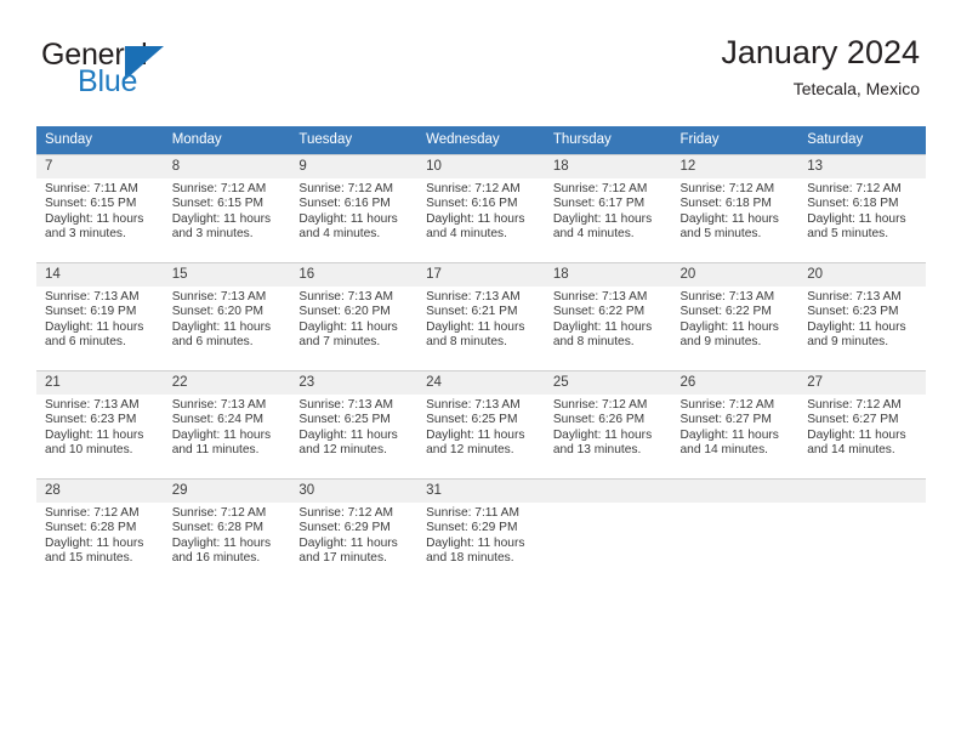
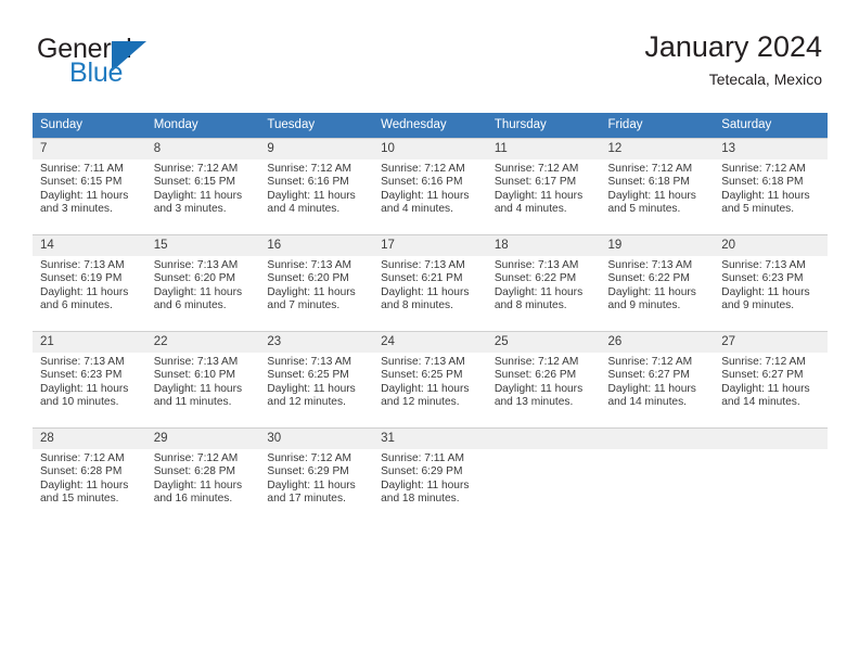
  General
  Blue
  January 2024
  Tetecala, Mexico
  Sunday	Monday	Tuesday	Wednesday	Thursday	Friday	Saturday
- 7Sunrise: 7:11 AMSunset: 6:15 PMDaylight: 11 hoursand 3 minutes.	8Sunrise: 7:12 AMSunset: 6:15 PMDaylight: 11 hoursand 3 minutes.	9Sunrise: 7:12 AMSunset: 6:16 PMDaylight: 11 hoursand 4 minutes.	10Sunrise: 7:12 AMSunset: 6:16 PMDaylight: 11 hoursand 4 minutes.	18Sunrise: 7:12 AMSunset: 6:17 PMDaylight: 11 hoursand 4 minutes.	12Sunrise: 7:12 AMSunset: 6:18 PMDaylight: 11 hoursand 5 minutes.	13Sunrise: 7:12 AMSunset: 6:18 PMDaylight: 11 hoursand 5 minutes.
+ 7Sunrise: 7:11 AMSunset: 6:15 PMDaylight: 11 hoursand 3 minutes.	8Sunrise: 7:12 AMSunset: 6:15 PMDaylight: 11 hoursand 3 minutes.	9Sunrise: 7:12 AMSunset: 6:16 PMDaylight: 11 hoursand 4 minutes.	10Sunrise: 7:12 AMSunset: 6:16 PMDaylight: 11 hoursand 4 minutes.	11Sunrise: 7:12 AMSunset: 6:17 PMDaylight: 11 hoursand 4 minutes.	12Sunrise: 7:12 AMSunset: 6:18 PMDaylight: 11 hoursand 5 minutes.	13Sunrise: 7:12 AMSunset: 6:18 PMDaylight: 11 hoursand 5 minutes.
- 14Sunrise: 7:13 AMSunset: 6:19 PMDaylight: 11 hoursand 6 minutes.	15Sunrise: 7:13 AMSunset: 6:20 PMDaylight: 11 hoursand 6 minutes.	16Sunrise: 7:13 AMSunset: 6:20 PMDaylight: 11 hoursand 7 minutes.	17Sunrise: 7:13 AMSunset: 6:21 PMDaylight: 11 hoursand 8 minutes.	18Sunrise: 7:13 AMSunset: 6:22 PMDaylight: 11 hoursand 8 minutes.	20Sunrise: 7:13 AMSunset: 6:22 PMDaylight: 11 hoursand 9 minutes.	20Sunrise: 7:13 AMSunset: 6:23 PMDaylight: 11 hoursand 9 minutes.
+ 14Sunrise: 7:13 AMSunset: 6:19 PMDaylight: 11 hoursand 6 minutes.	15Sunrise: 7:13 AMSunset: 6:20 PMDaylight: 11 hoursand 6 minutes.	16Sunrise: 7:13 AMSunset: 6:20 PMDaylight: 11 hoursand 7 minutes.	17Sunrise: 7:13 AMSunset: 6:21 PMDaylight: 11 hoursand 8 minutes.	18Sunrise: 7:13 AMSunset: 6:22 PMDaylight: 11 hoursand 8 minutes.	19Sunrise: 7:13 AMSunset: 6:22 PMDaylight: 11 hoursand 9 minutes.	20Sunrise: 7:13 AMSunset: 6:23 PMDaylight: 11 hoursand 9 minutes.
- 21Sunrise: 7:13 AMSunset: 6:23 PMDaylight: 11 hoursand 10 minutes.	22Sunrise: 7:13 AMSunset: 6:24 PMDaylight: 11 hoursand 11 minutes.	23Sunrise: 7:13 AMSunset: 6:25 PMDaylight: 11 hoursand 12 minutes.	24Sunrise: 7:13 AMSunset: 6:25 PMDaylight: 11 hoursand 12 minutes.	25Sunrise: 7:12 AMSunset: 6:26 PMDaylight: 11 hoursand 13 minutes.	26Sunrise: 7:12 AMSunset: 6:27 PMDaylight: 11 hoursand 14 minutes.	27Sunrise: 7:12 AMSunset: 6:27 PMDaylight: 11 hoursand 14 minutes.
+ 21Sunrise: 7:13 AMSunset: 6:23 PMDaylight: 11 hoursand 10 minutes.	22Sunrise: 7:13 AMSunset: 6:10 PMDaylight: 11 hoursand 11 minutes.	23Sunrise: 7:13 AMSunset: 6:25 PMDaylight: 11 hoursand 12 minutes.	24Sunrise: 7:13 AMSunset: 6:25 PMDaylight: 11 hoursand 12 minutes.	25Sunrise: 7:12 AMSunset: 6:26 PMDaylight: 11 hoursand 13 minutes.	26Sunrise: 7:12 AMSunset: 6:27 PMDaylight: 11 hoursand 14 minutes.	27Sunrise: 7:12 AMSunset: 6:27 PMDaylight: 11 hoursand 14 minutes.
  28Sunrise: 7:12 AMSunset: 6:28 PMDaylight: 11 hoursand 15 minutes.	29Sunrise: 7:12 AMSunset: 6:28 PMDaylight: 11 hoursand 16 minutes.	30Sunrise: 7:12 AMSunset: 6:29 PMDaylight: 11 hoursand 17 minutes.	31Sunrise: 7:11 AMSunset: 6:29 PMDaylight: 11 hoursand 18 minutes.
